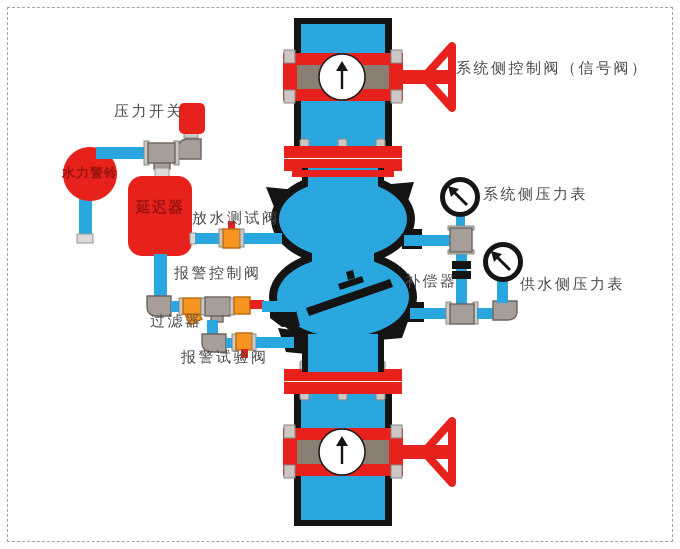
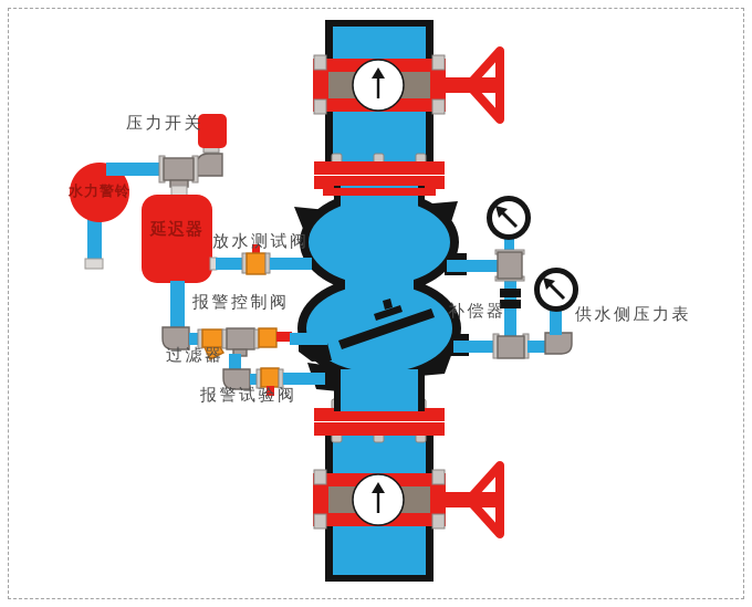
  压力开关
  水力警铃
  延迟器
  放水测试阀
  报警控制阀
  过滤器
  报警试验阀
- 系统侧控制阀（信号阀）
- 系统侧压力表
  补偿器
  供水侧压力表
